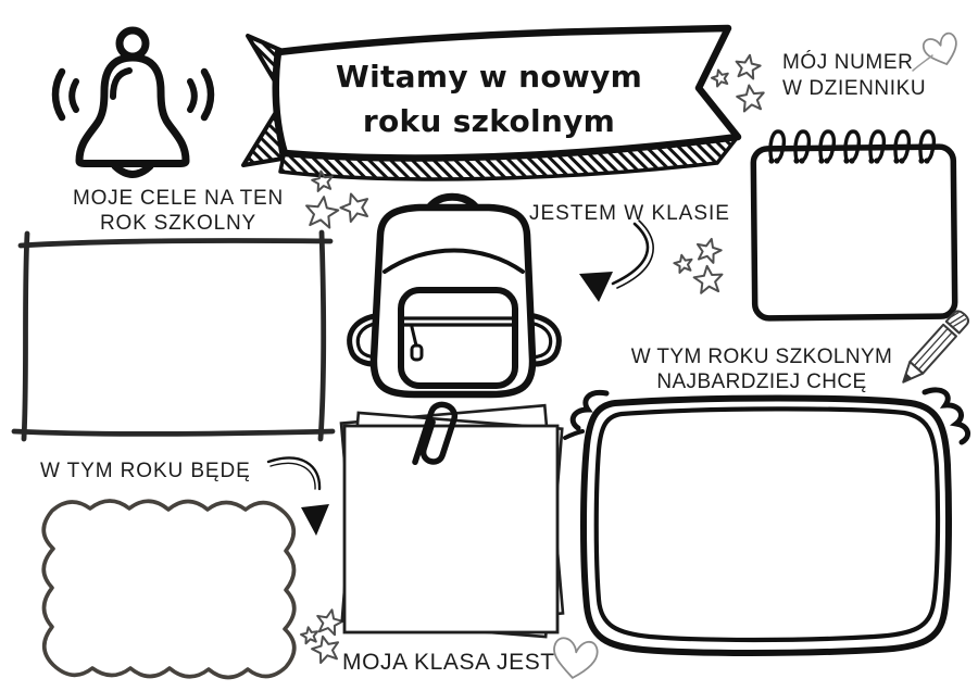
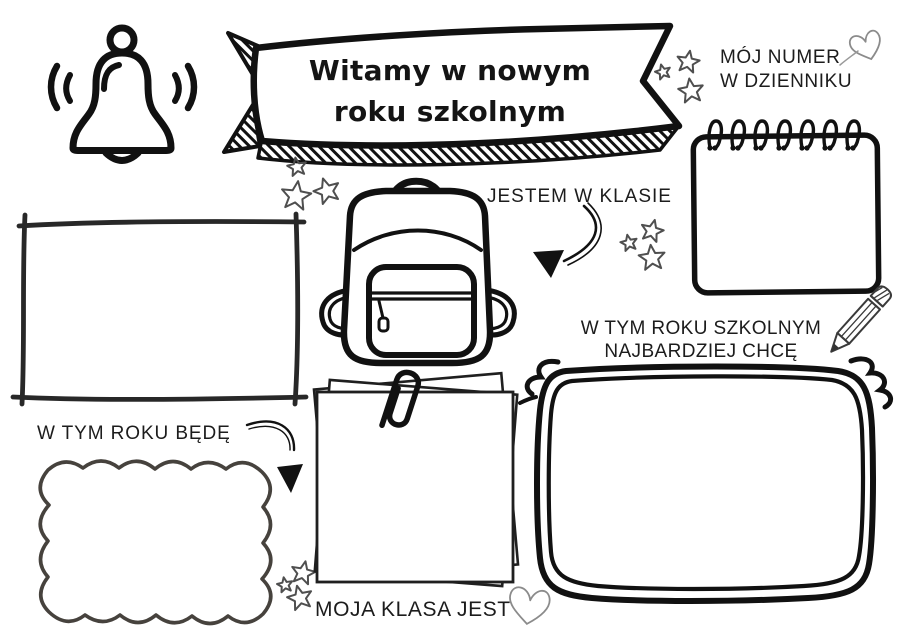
  Witamy w nowym
  roku szkolnym
- MOJE CELE NA TEN
- ROK SZKOLNY
  JESTEM W KLASIE
  MÓJ NUMER
  W DZIENNIKU
  W TYM ROKU SZKOLNYM
  NAJBARDZIEJ CHCĘ
  W TYM ROKU BĘDĘ
  MOJA KLASA JEST
